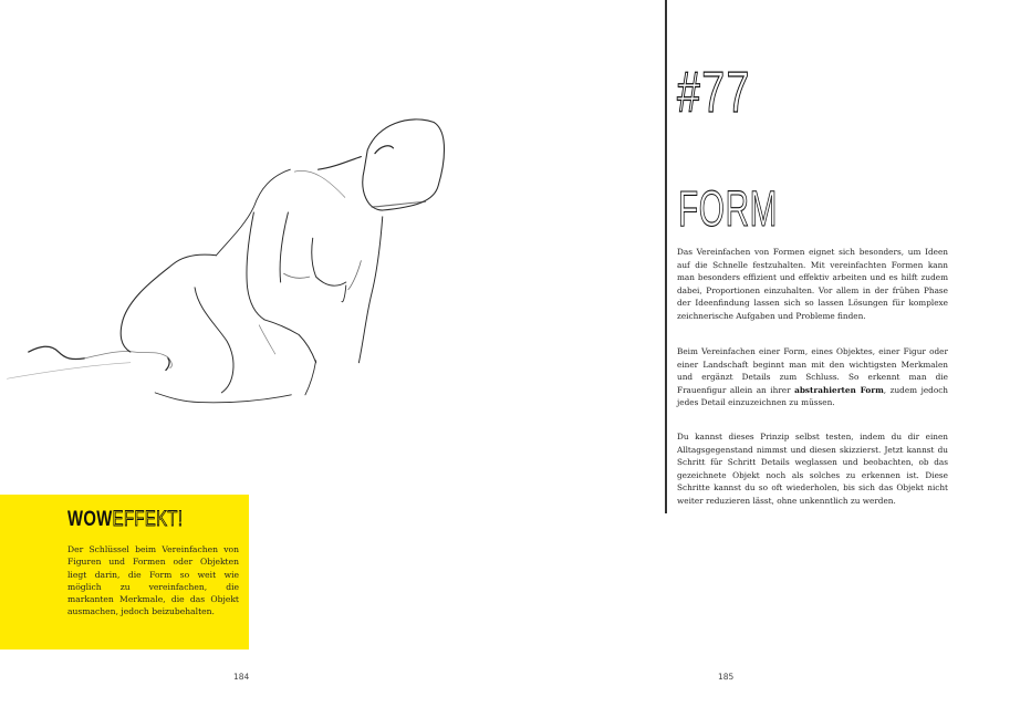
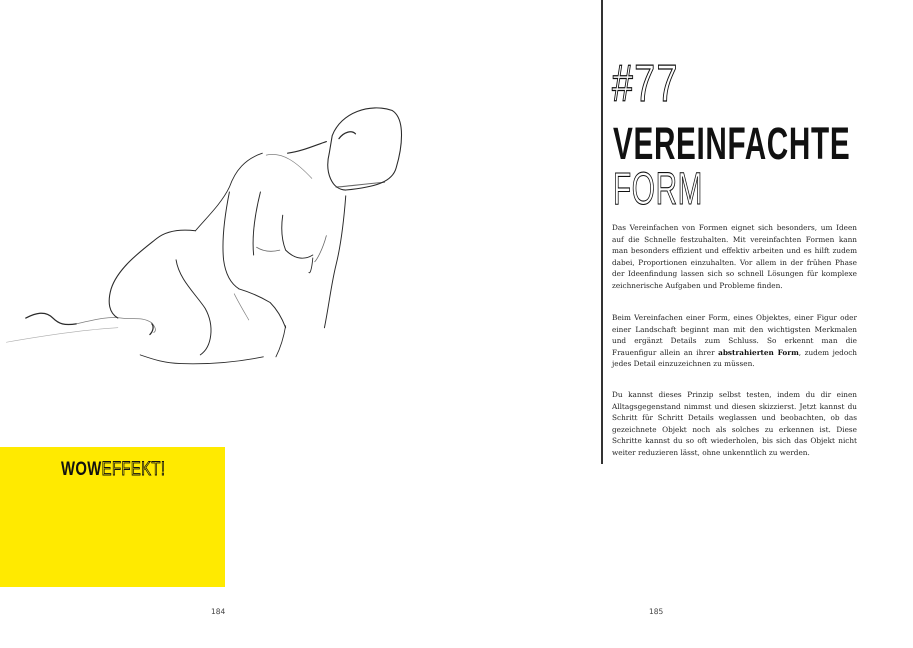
  WOWEFFEKT!
- Der Schlüssel beim Vereinfachen von Figuren und Formen oder Objekten liegt darin, die Form so weit wie möglich zu vereinfachen, die markanten Merkmale, die das Objekt ausmachen, jedoch beizubehalten.
  184
  #77
+ VEREINFACHTE
  FORM
- Das Vereinfachen von Formen eignet sich besonders, um Ideen auf die Schnelle festzuhalten. Mit vereinfachten Formen kann man besonders effizient und effektiv arbeiten und es hilft zudem dabei, Proportionen einzuhalten. Vor allem in der frühen Phase der Ideenfindung lassen sich so lassen Lösungen für komplexe zeichnerische Aufgaben und Probleme finden.
+ Das Vereinfachen von Formen eignet sich besonders, um Ideen auf die Schnelle festzuhalten. Mit vereinfachten Formen kann man besonders effizient und effektiv arbeiten und es hilft zudem dabei, Proportionen einzuhalten. Vor allem in der frühen Phase der Ideenfindung lassen sich so schnell Lösungen für komplexe zeichnerische Aufgaben und Probleme finden.
  Beim Vereinfachen einer Form, eines Objektes, einer Figur oder einer Landschaft beginnt man mit den wichtigsten Merkmalen und ergänzt Details zum Schluss. So erkennt man die Frauenfigur allein an ihrer abstrahierten Form, zudem jedoch jedes Detail einzuzeichnen zu müssen.
  Du kannst dieses Prinzip selbst testen, indem du dir einen Alltagsgegenstand nimmst und diesen skizzierst. Jetzt kannst du Schritt für Schritt Details weglassen und beobachten, ob das gezeichnete Objekt noch als solches zu erkennen ist. Diese Schritte kannst du so oft wiederholen, bis sich das Objekt nicht weiter reduzieren lässt, ohne unkenntlich zu werden.
  185
